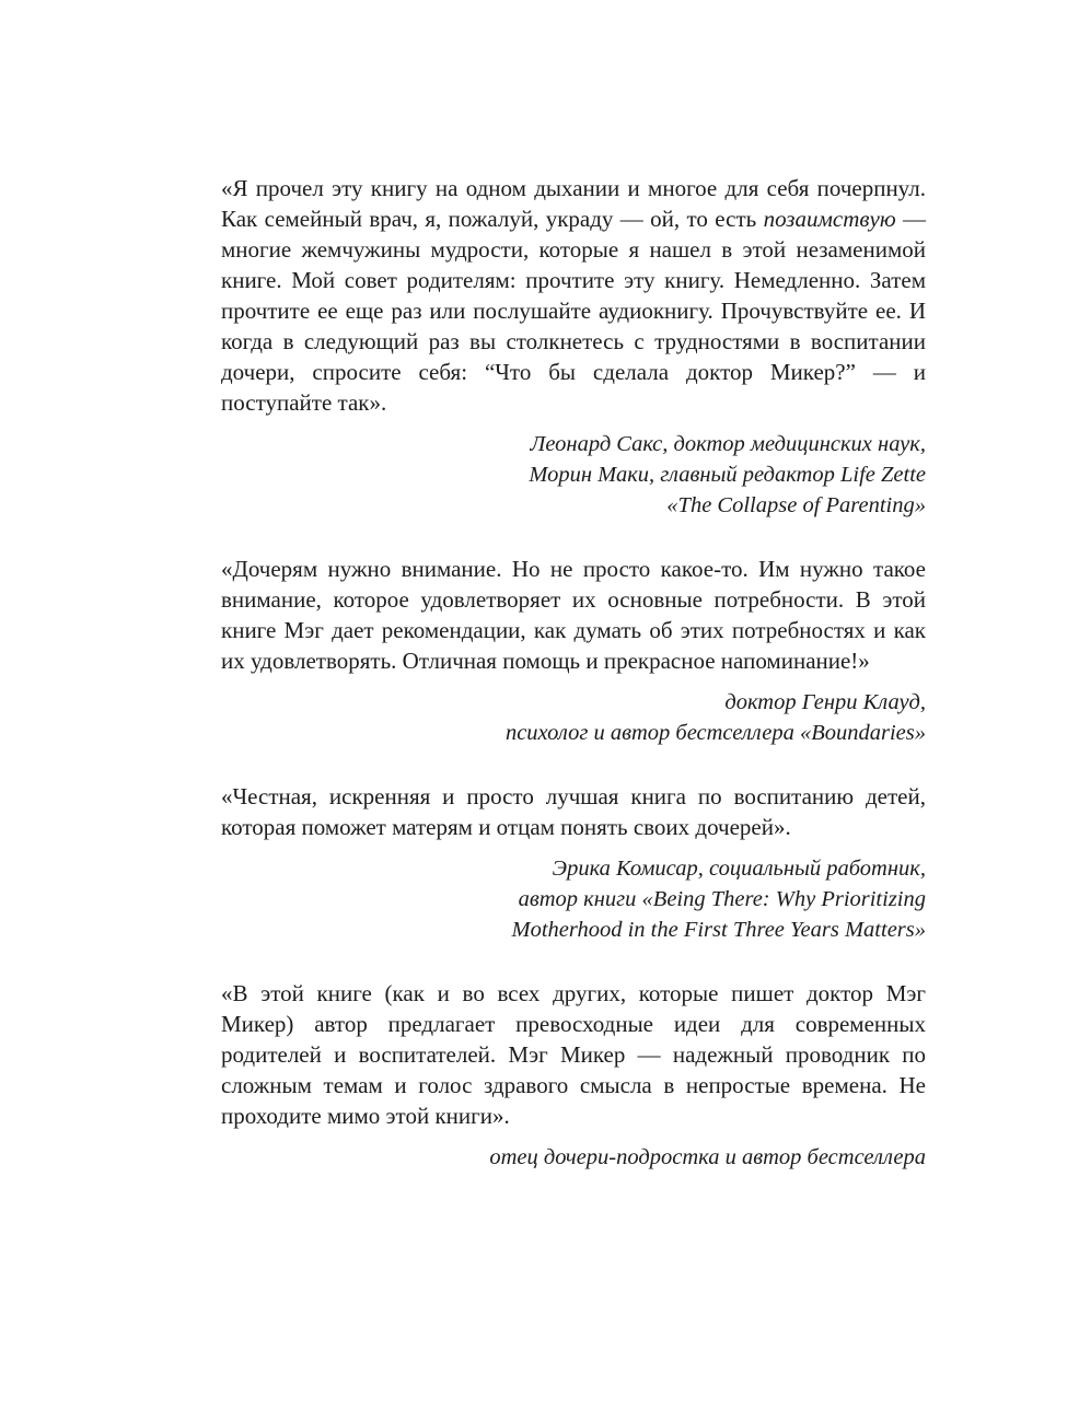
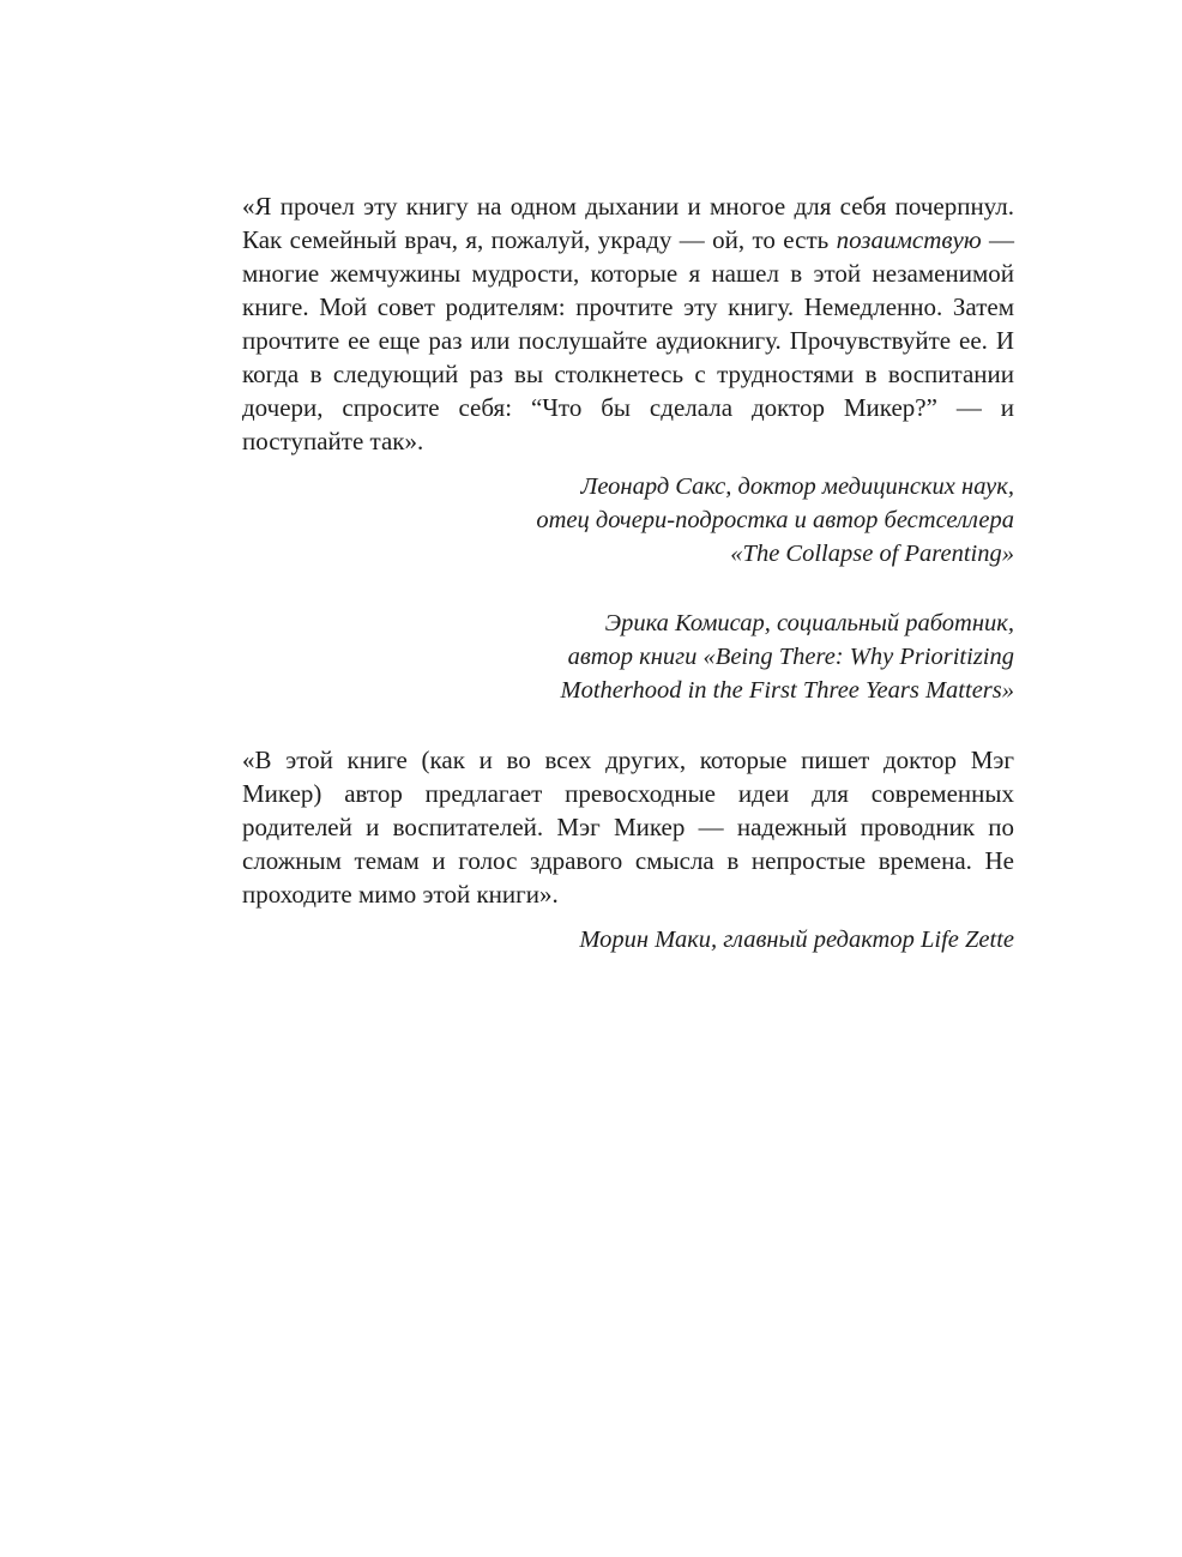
  «Я прочел эту книгу на одном дыхании и многое для себя почерпнул. Как семейный врач, я, пожалуй, украду — ой, то есть позаимствую — многие жемчужины мудрости, которые я нашел в этой незаменимой книге. Мой совет родителям: прочтите эту книгу. Немедленно. Затем прочтите ее еще раз или послушайте аудиокнигу. Прочувствуйте ее. И когда в следующий раз вы столкнетесь с трудностями в воспитании дочери, спросите себя: “Что бы сделала доктор Микер?” — и поступайте так».
  Леонард Сакс, доктор медицинских наук,
- Морин Маки, главный редактор Life Zette
+ отец дочери-подростка и автор бестселлера
  «The Collapse of Parenting»
- «Дочерям нужно внимание. Но не просто какое-то. Им нужно такое внимание, которое удовлетворяет их основные потребности. В этой книге Мэг дает рекомендации, как думать об этих потребностях и как их удовлетворять. Отличная помощь и прекрасное напоминание!»
- доктор Генри Клауд,
- психолог и автор бестселлера «Boundaries»
- «Честная, искренняя и просто лучшая книга по воспитанию детей, которая поможет матерям и отцам понять своих дочерей».
  Эрика Комисар, социальный работник,
  автор книги «Being There: Why Prioritizing
  Motherhood in the First Three Years Matters»
  «В этой книге (как и во всех других, которые пишет доктор Мэг Микер) автор предлагает превосходные идеи для современных родителей и воспитателей. Мэг Микер — надежный проводник по сложным темам и голос здравого смысла в непростые времена. Не проходите мимо этой книги».
- отец дочери-подростка и автор бестселлера
+ Морин Маки, главный редактор Life Zette
